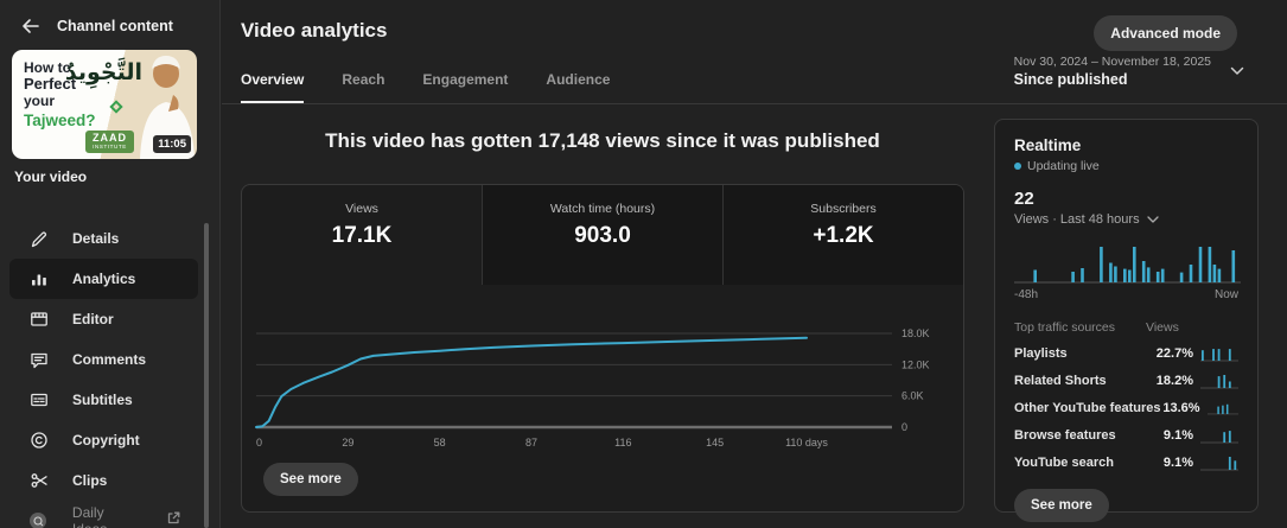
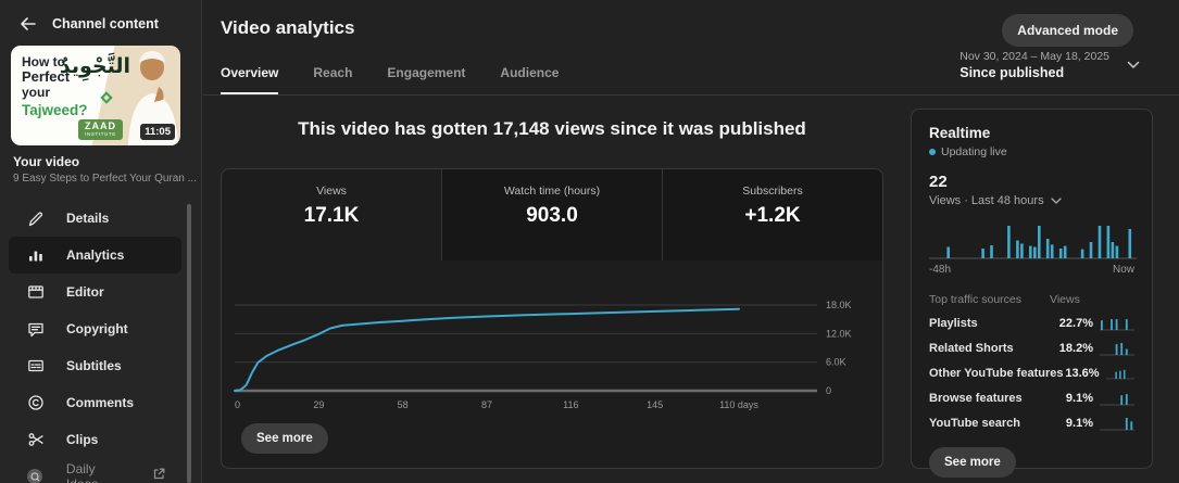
  Channel content
  How to
  Perfect
  your
  Tajweed?
  التَّجْوِيدُ
  ZAAD
  11:05
  Your video
+ 9 Easy Steps to Perfect Your Quran ...
  Details
  Analytics
  Editor
- Comments
+ Copyright
  Subtitles
- Copyright
+ Comments
  Clips
  Video analytics
  Advanced mode
  Overview
  Reach
  Engagement
  Audience
- Nov 30, 2024 – November 18, 2025
+ Nov 30, 2024 – May 18, 2025
  Since published
  This video has gotten 17,148 views since it was published
  Views
  17.1K
  Watch time (hours)
  903.0
  Subscribers
  +1.2K
  0
  6.0K
  12.0K
  18.0K
  0
  29
  58
  87
  116
  145
  110 days
  See more
  Realtime
  Updating live
  22
  Views · Last 48 hours
  -48h
  Now
  Top traffic sources
  Views
  Playlists
  22.7%
  Related Shorts
  18.2%
  Other YouTube features
  13.6%
  Browse features
  9.1%
  YouTube search
  9.1%
  See more
